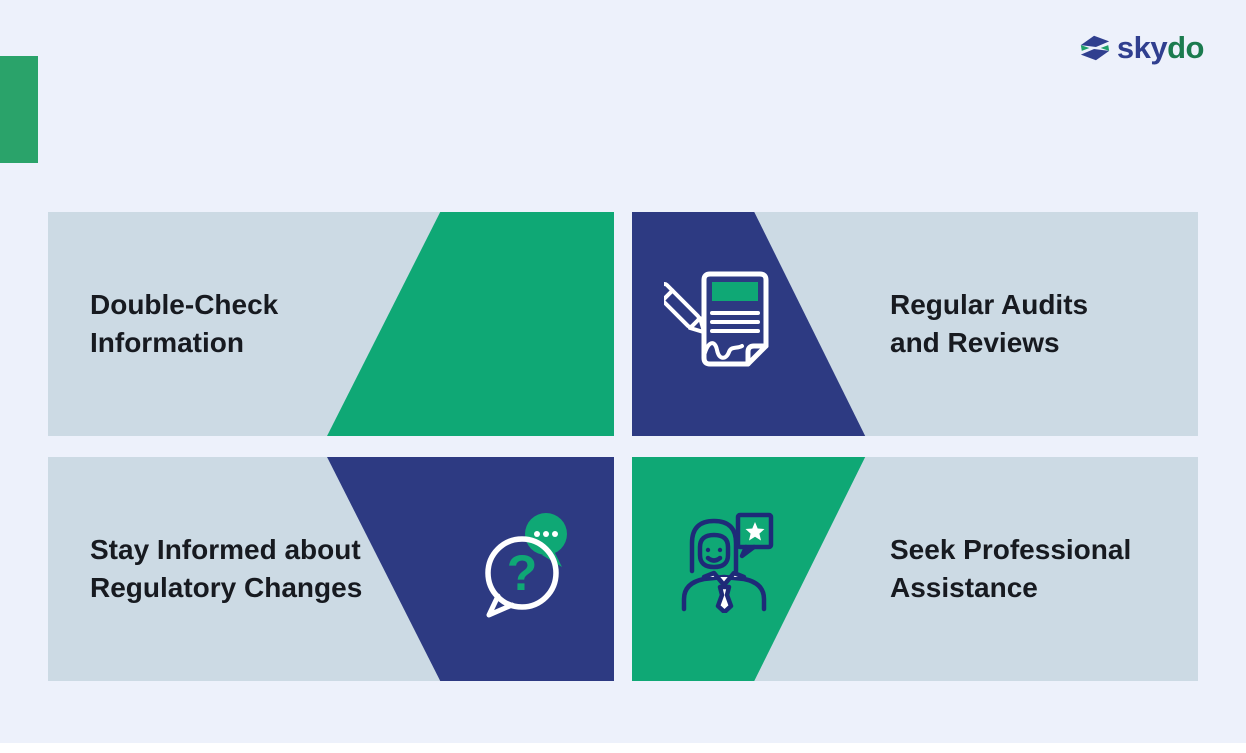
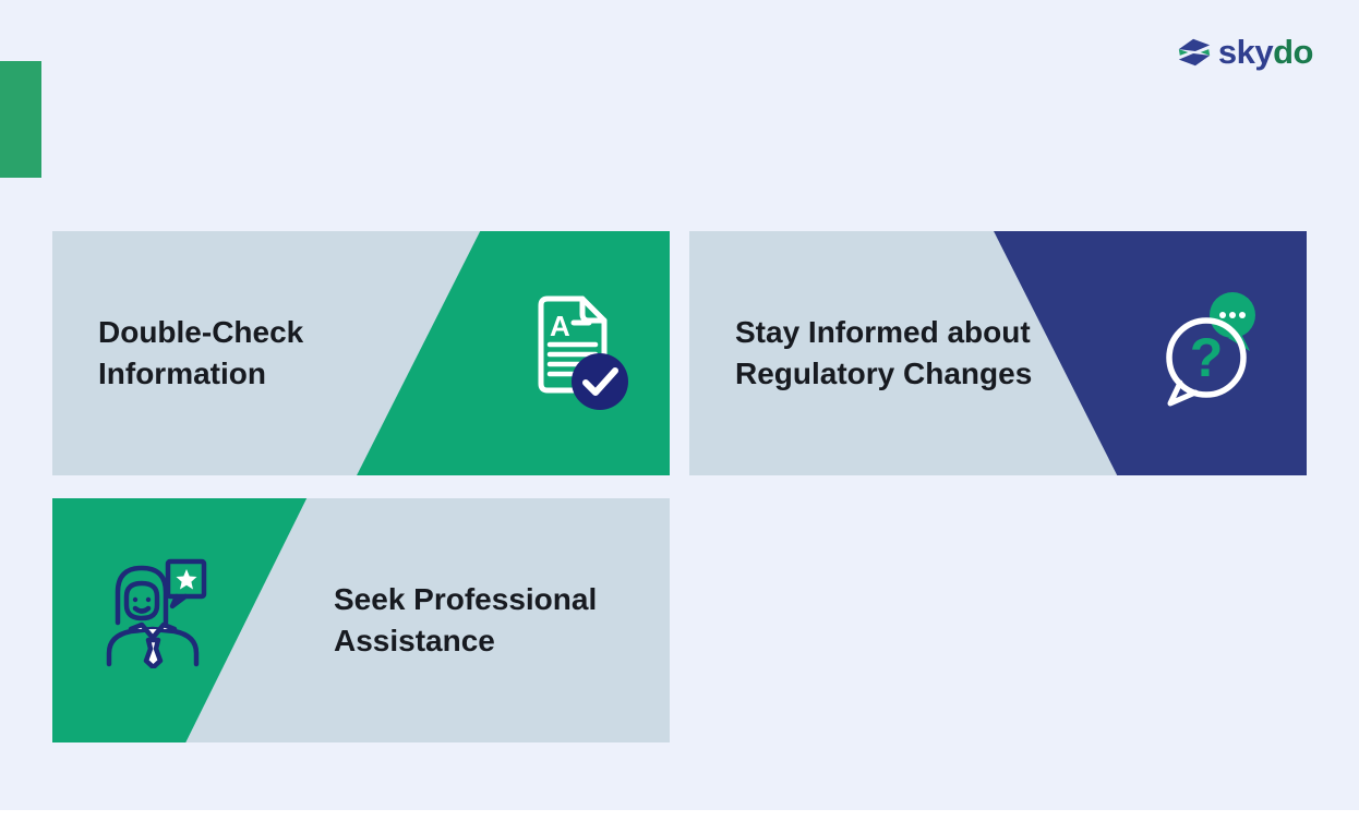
  skydo
+ A
  Double-Check
  Information
- Regular Audits
- and Reviews
  ?
  Stay Informed about
  Regulatory Changes
  Seek Professional
  Assistance
